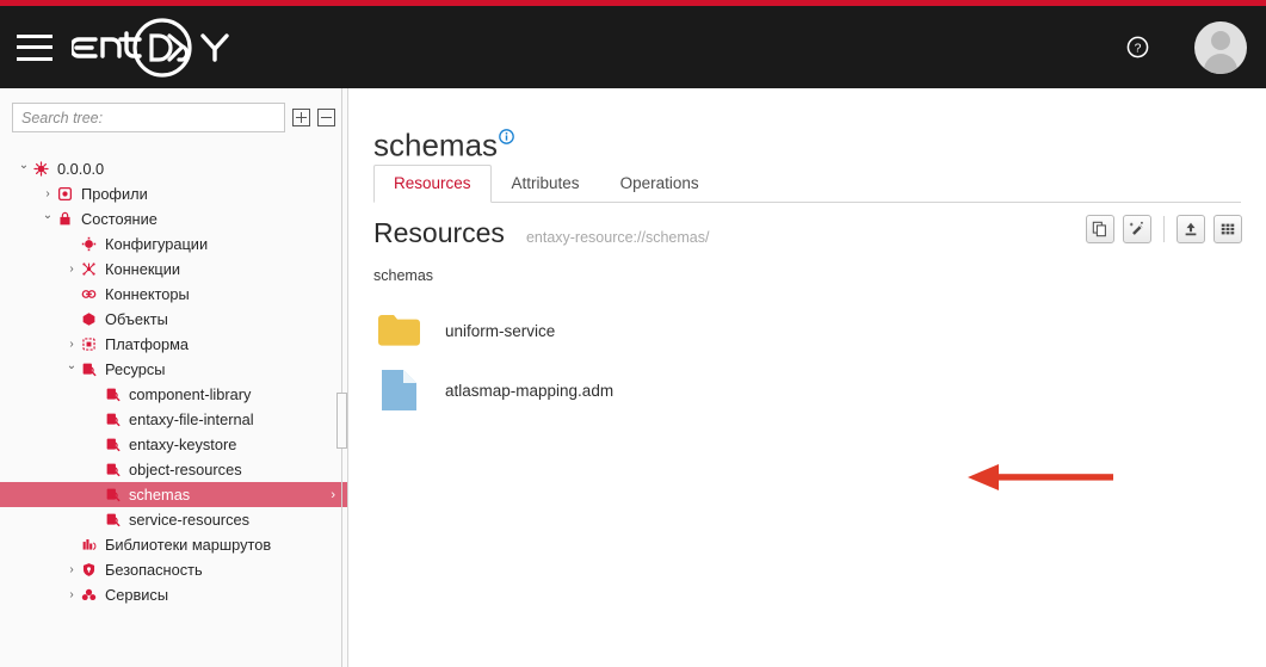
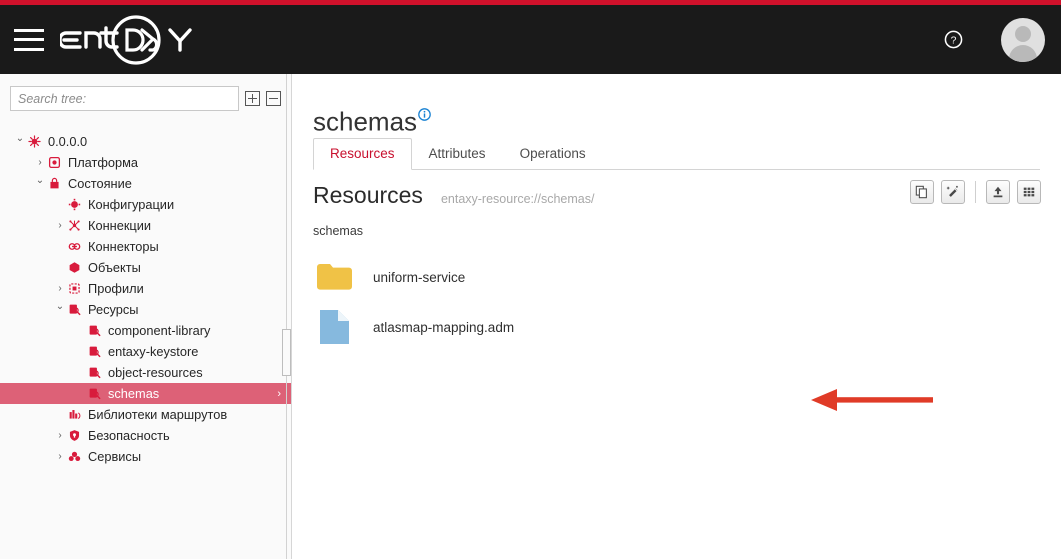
  ?
  Search tree:
  ⌄
  0.0.0.0
  ›
- Профили
+ Платформа
  ⌄
  Состояние
  Конфигурации
  ›
  Коннекции
  Коннекторы
  Объекты
  ›
- Платформа
+ Профили
  ⌄
  Ресурсы
  component-library
- entaxy-file-internal
  entaxy-keystore
  object-resources
  schemas
  ›
- service-resources
  Библиотеки маршрутов
  ›
  Безопасность
  ›
  Сервисы
  schemas
  Resources
  Attributes
  Operations
  Resources
  entaxy-resource://schemas/
  schemas
  uniform-service
  atlasmap-mapping.adm
